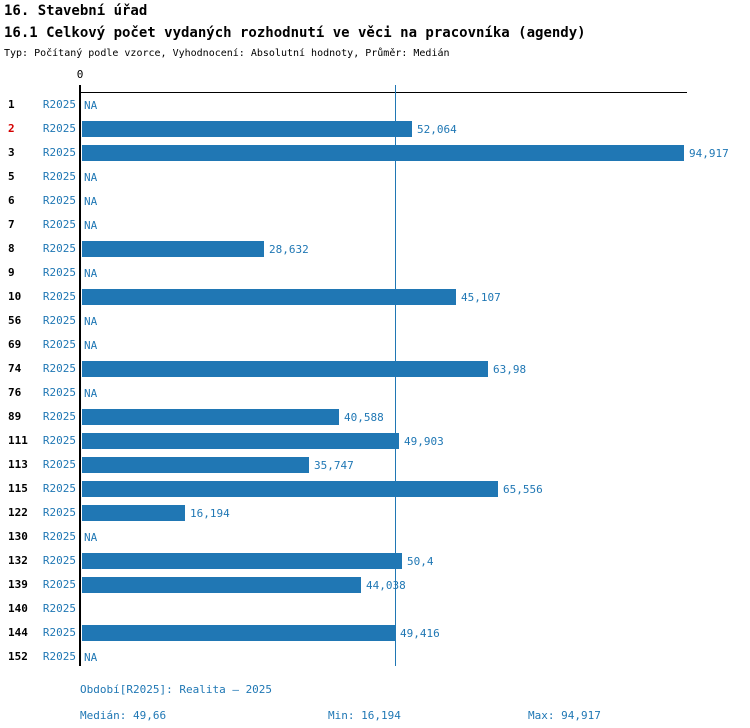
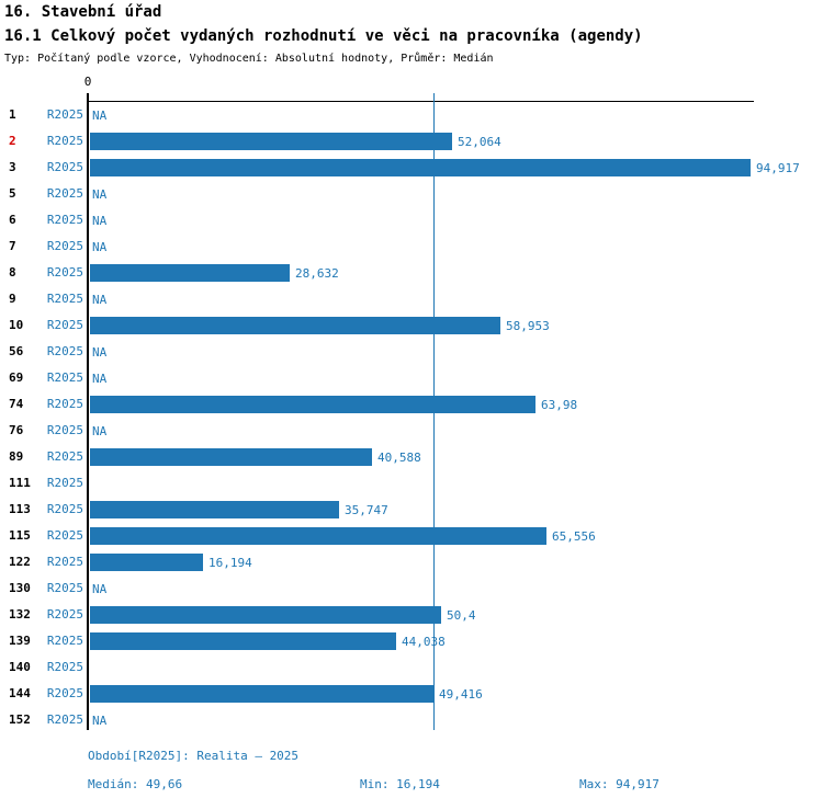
  16. Stavební úřad
  16.1 Celkový počet vydaných rozhodnutí ve věci na pracovníka (agendy)
  Typ: Počítaný podle vzorce, Vyhodnocení: Absolutní hodnoty, Průměr: Medián
  0
  1
  R2025
  NA
  2
  R2025
  52,064
  3
  R2025
  94,917
  5
  R2025
  NA
  6
  R2025
  NA
  7
  R2025
  NA
  8
  R2025
  28,632
  9
  R2025
  NA
  10
  R2025
- 45,107
+ 58,953
  56
  R2025
  NA
  69
  R2025
  NA
  74
  R2025
  63,98
  76
  R2025
  NA
  89
  R2025
  40,588
  111
  R2025
- 49,903
  113
  R2025
  35,747
  115
  R2025
  65,556
  122
  R2025
  16,194
  130
  R2025
  NA
  132
  R2025
  50,4
  139
  R2025
  44,038
  140
  R2025
  144
  R2025
  49,416
  152
  R2025
  NA
  Období[R2025]: Realita – 2025
  Medián: 49,66
  Min: 16,194
  Max: 94,917
